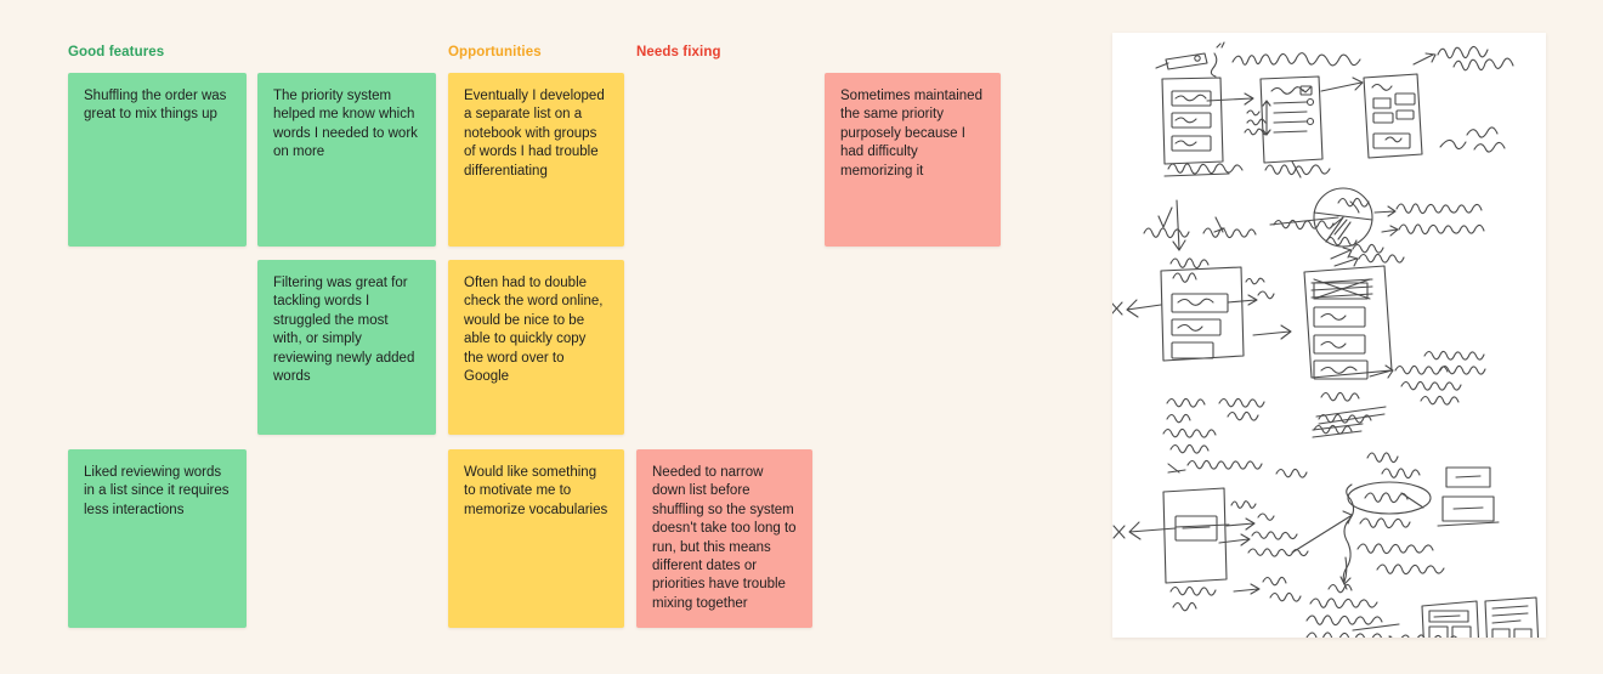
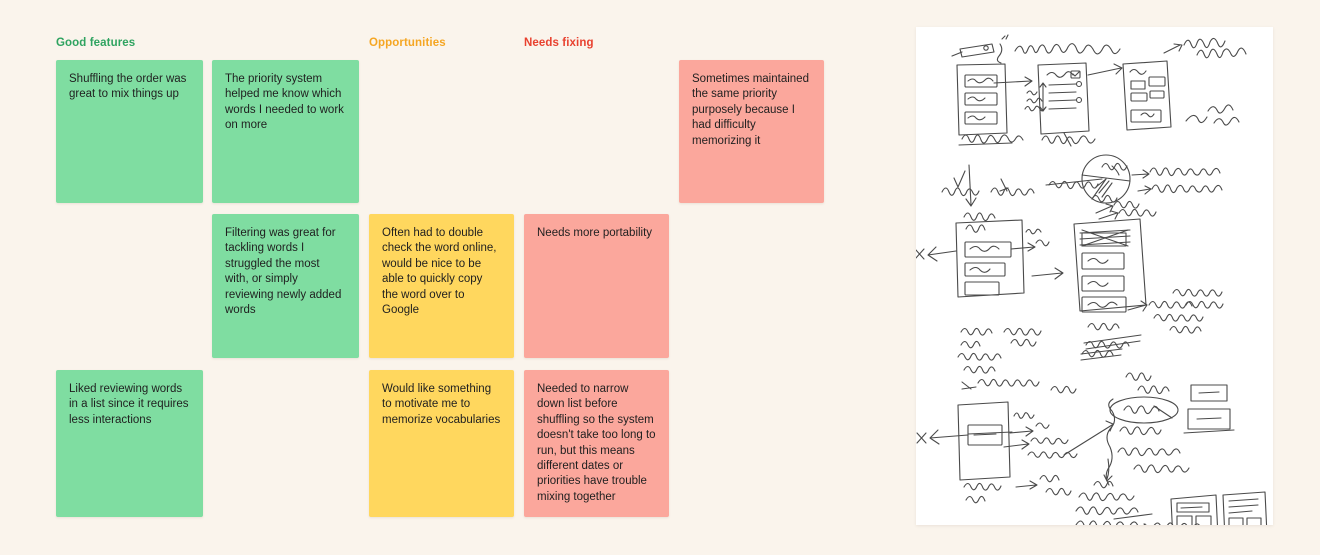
  Good features
  Opportunities
  Needs fixing
  Shuffling the order was great to mix things up
  The priority system helped me know which words I needed to work on more
- Eventually I developed a separate list on a notebook with groups of words I had trouble differentiating
  Sometimes maintained the same priority purposely because I had difficulty memorizing it
  Filtering was great for tackling words I struggled the most with, or simply reviewing newly added words
  Often had to double check the word online, would be nice to be able to quickly copy the word over to Google
+ Needs more portability
  Liked reviewing words in a list since it requires less interactions
  Would like something to motivate me to memorize vocabularies
  Needed to narrow down list before shuffling so the system doesn't take too long to run, but this means different dates or priorities have trouble mixing together
